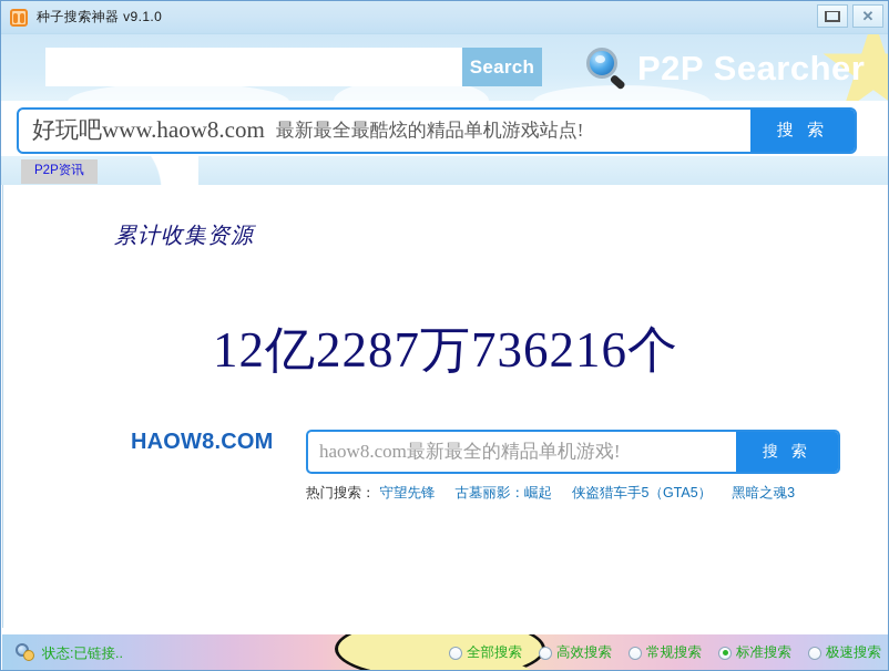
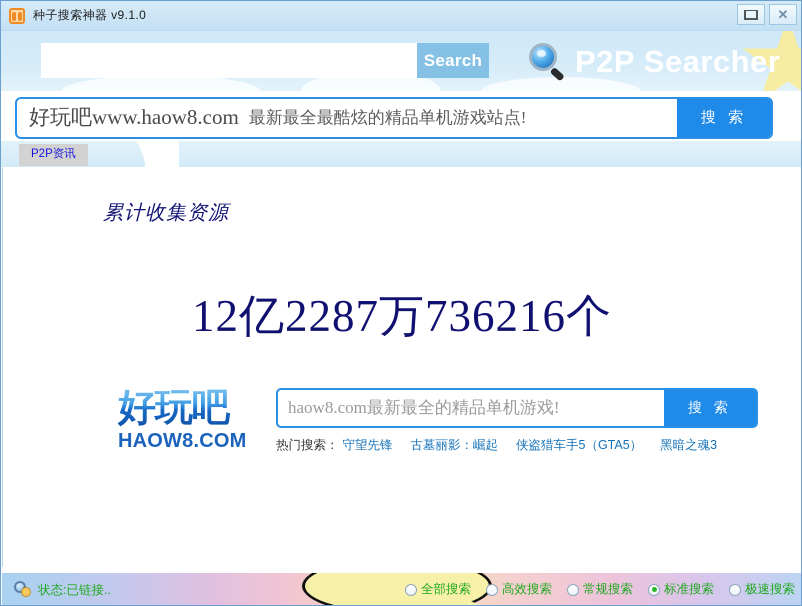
  种子搜索神器 v9.1.0
  ✕
  ★
  Search
  P2P Searcher
  好玩吧www.haow8.com
  最新最全最酷炫的精品单机游戏站点!
  搜 索
  P2P资讯
  累计收集资源
  12亿2287万736216个
+ 好玩吧
  HAOW8.COM
  haow8.com最新最全的精品单机游戏!
  搜 索
  热门搜索：
  守望先锋
  古墓丽影：崛起
  侠盗猎车手5（GTA5）
  黑暗之魂3
  状态:已链接..
  全部搜索
  高效搜索
  常规搜索
  标准搜索
  极速搜索
